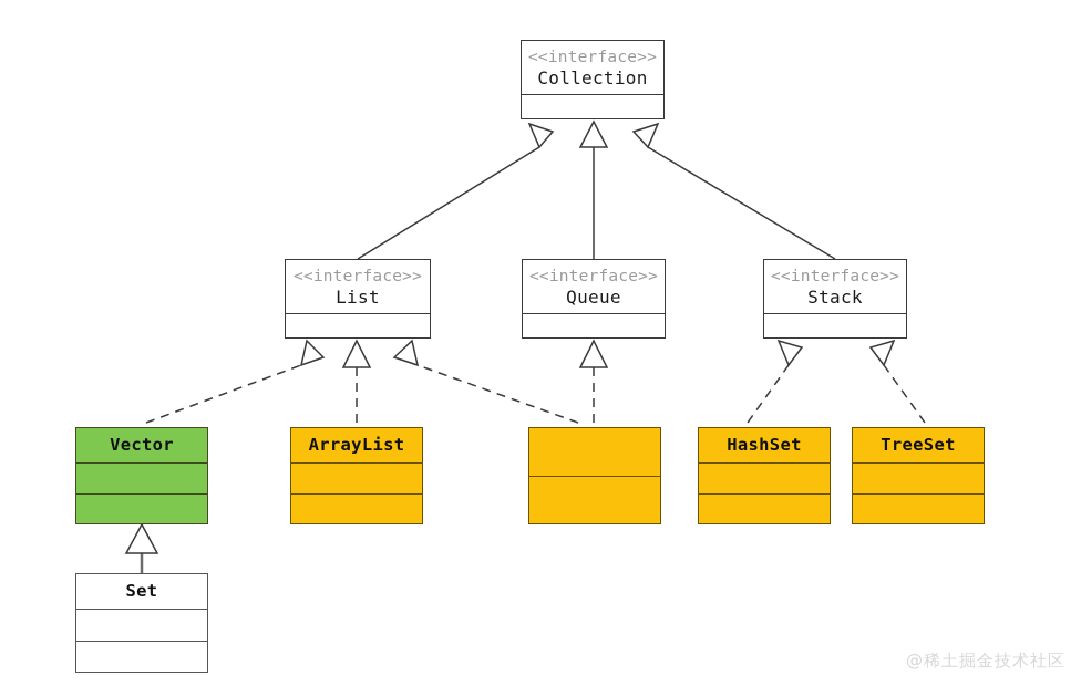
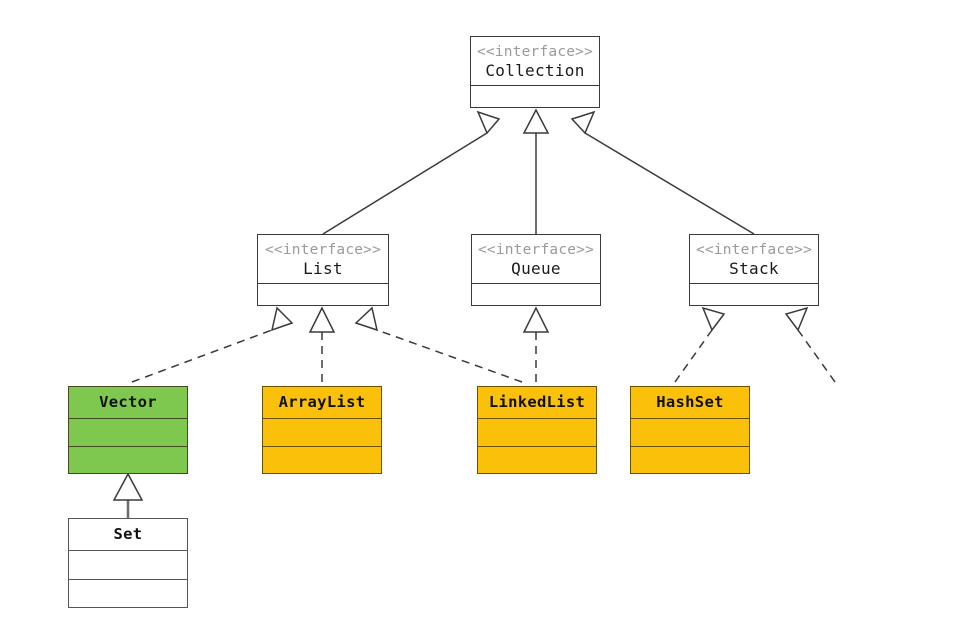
  <<interface>>
  Collection
  <<interface>>
  List
  <<interface>>
  Queue
  <<interface>>
  Stack
  Vector
  ArrayList
+ LinkedList
  HashSet
- TreeSet
  Set
- @稀土掘金技术社区
